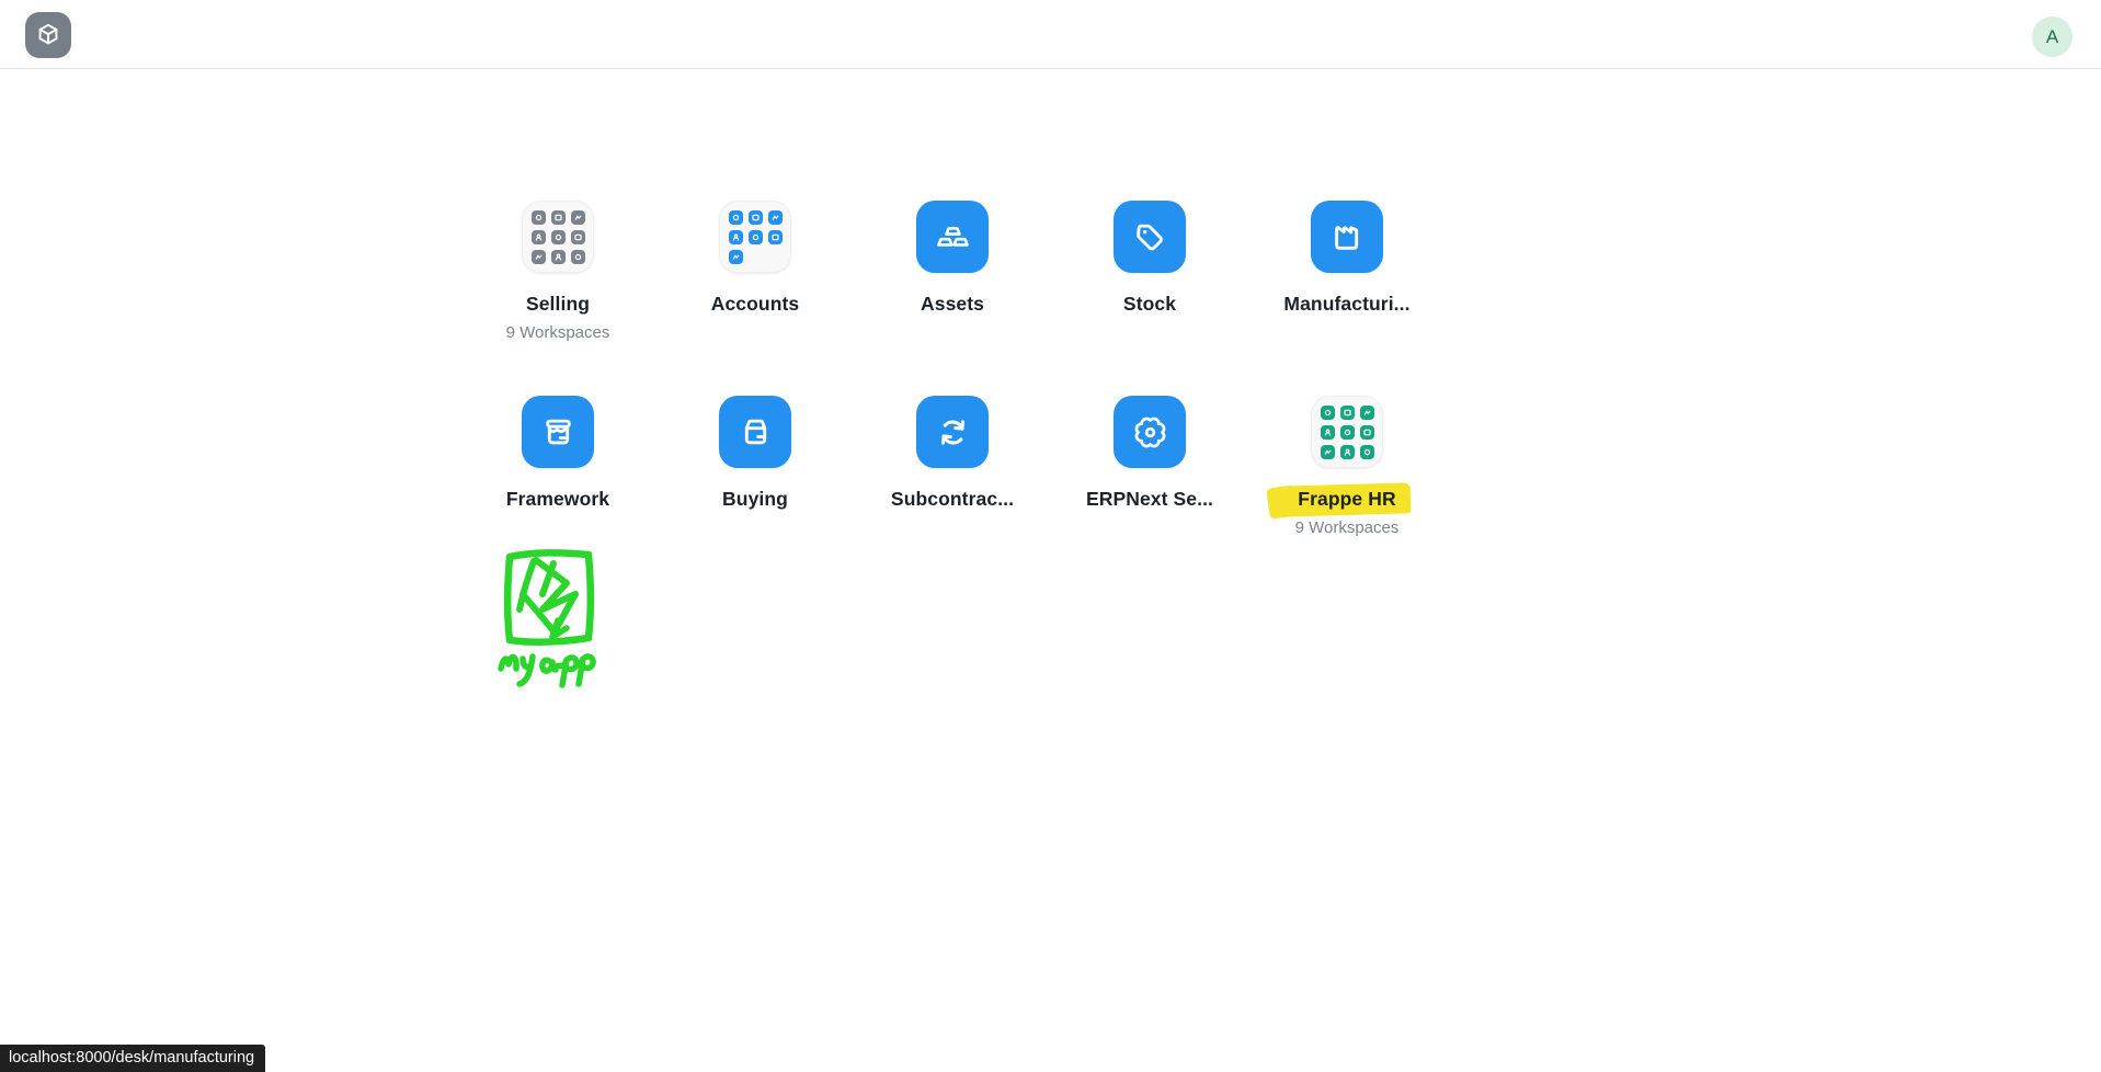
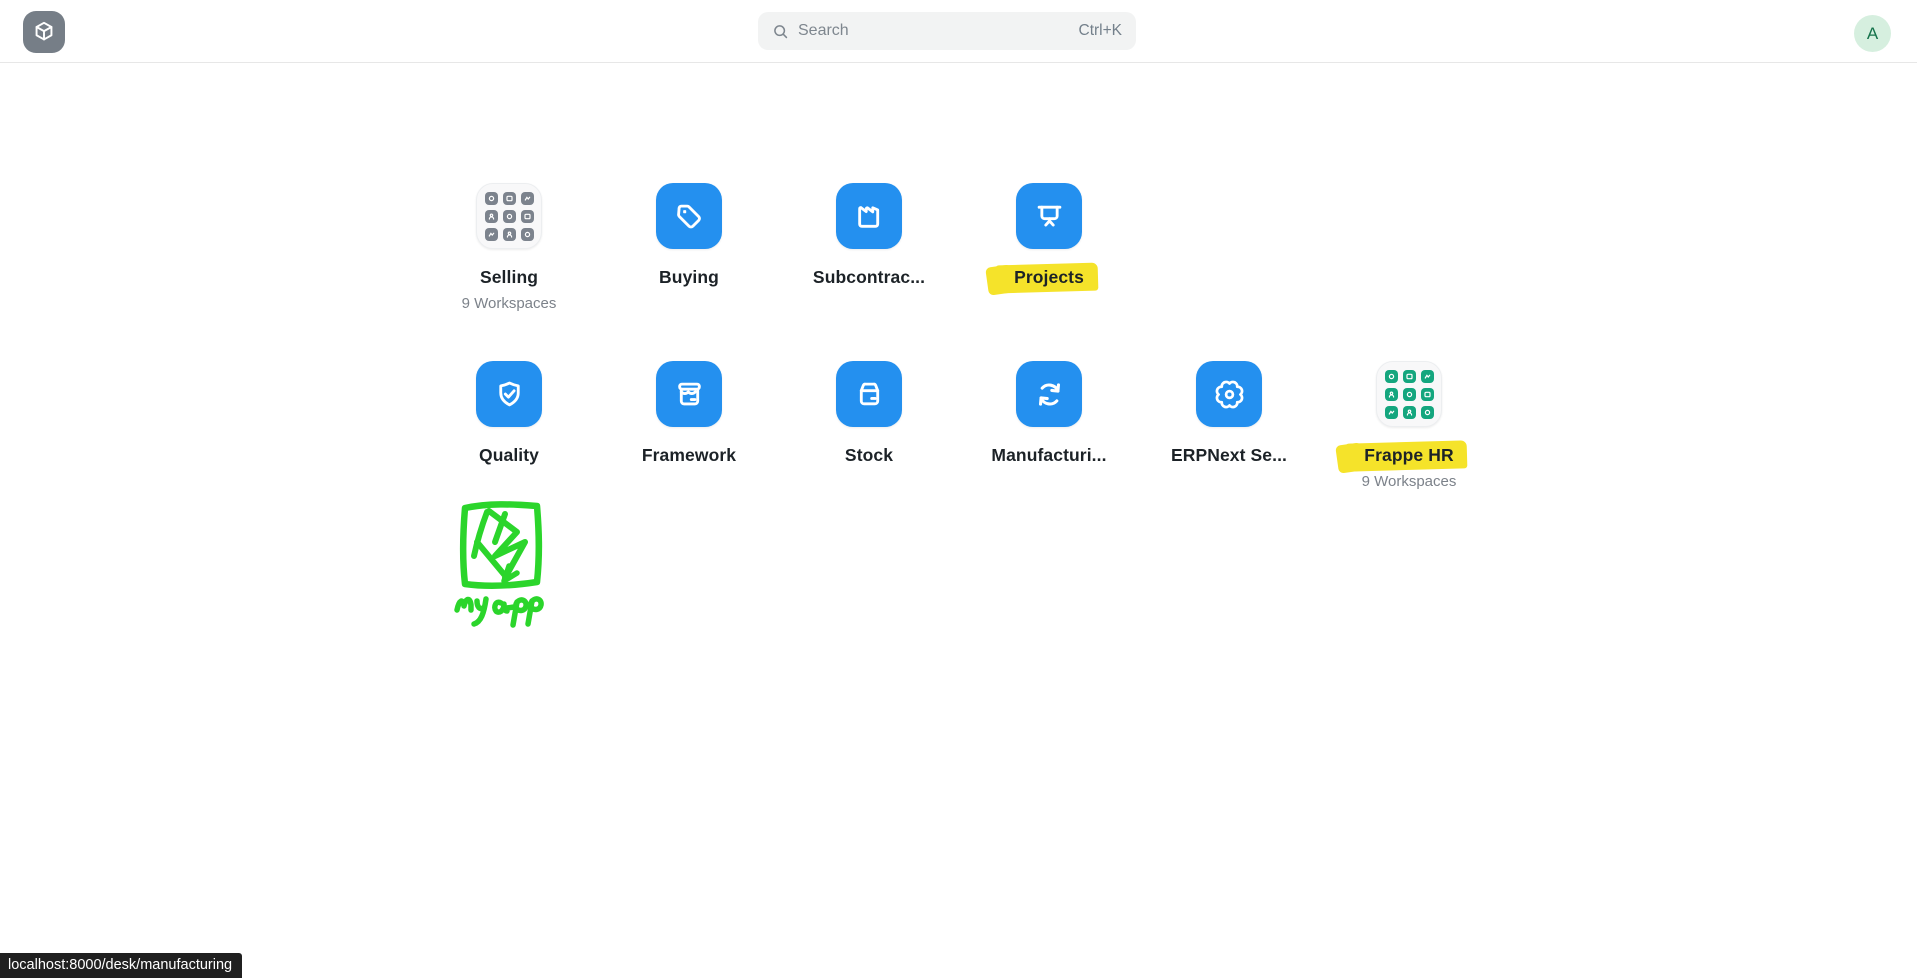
+ Search
+ Ctrl+K
  A
  Selling
  9 Workspaces
- Accounts
- Assets
- Stock
+ Buying
- Manufacturi...
+ Subcontrac...
+ Projects
+ Quality
  Framework
- Buying
+ Stock
- Subcontrac...
+ Manufacturi...
  ERPNext Se...
  Frappe HR
  9 Workspaces
  localhost:8000/desk/manufacturing
